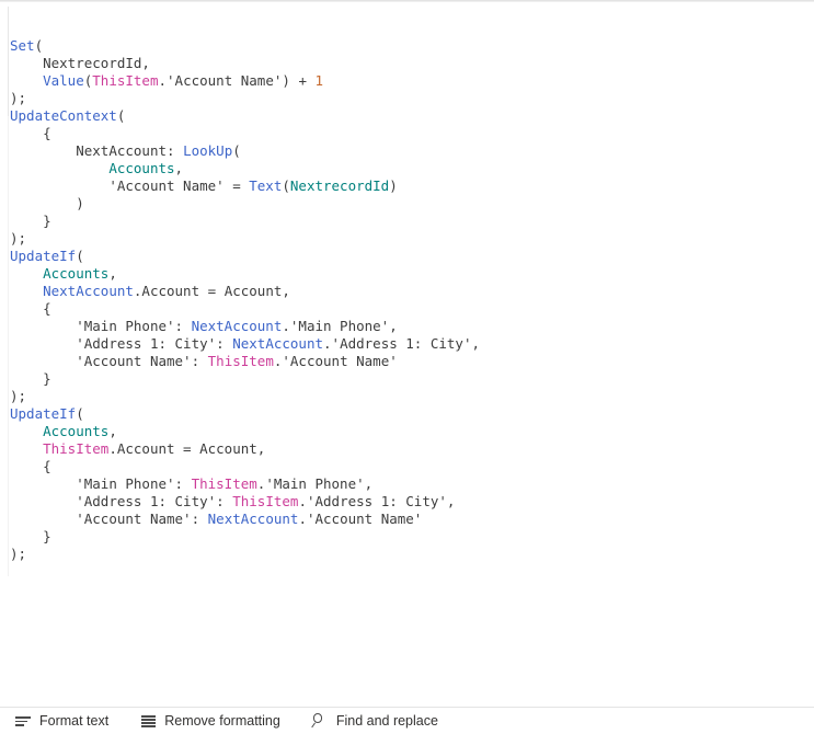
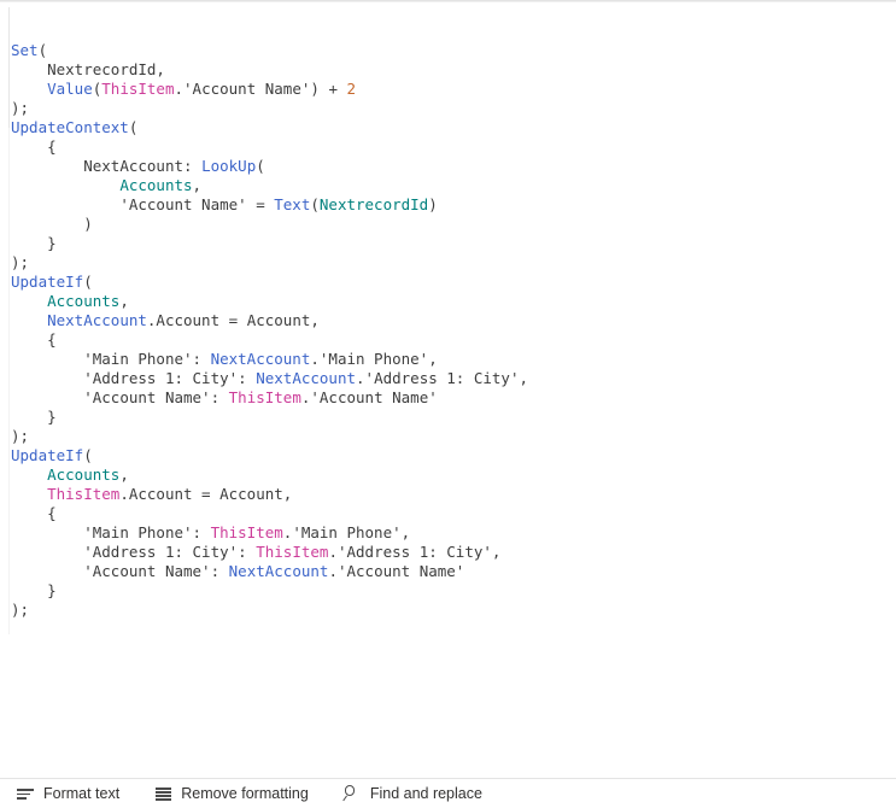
  Set(
  NextrecordId,
- Value(ThisItem.'Account Name') + 1
+ Value(ThisItem.'Account Name') + 2
  );
  UpdateContext(
  {
  NextAccount: LookUp(
  Accounts,
  'Account Name' = Text(NextrecordId)
  )
  }
  );
  UpdateIf(
  Accounts,
  NextAccount.Account = Account,
  {
  'Main Phone': NextAccount.'Main Phone',
  'Address 1: City': NextAccount.'Address 1: City',
  'Account Name': ThisItem.'Account Name'
  }
  );
  UpdateIf(
  Accounts,
  ThisItem.Account = Account,
  {
  'Main Phone': ThisItem.'Main Phone',
  'Address 1: City': ThisItem.'Address 1: City',
  'Account Name': NextAccount.'Account Name'
  }
  );
  Format text
  Remove formatting
  Find and replace
